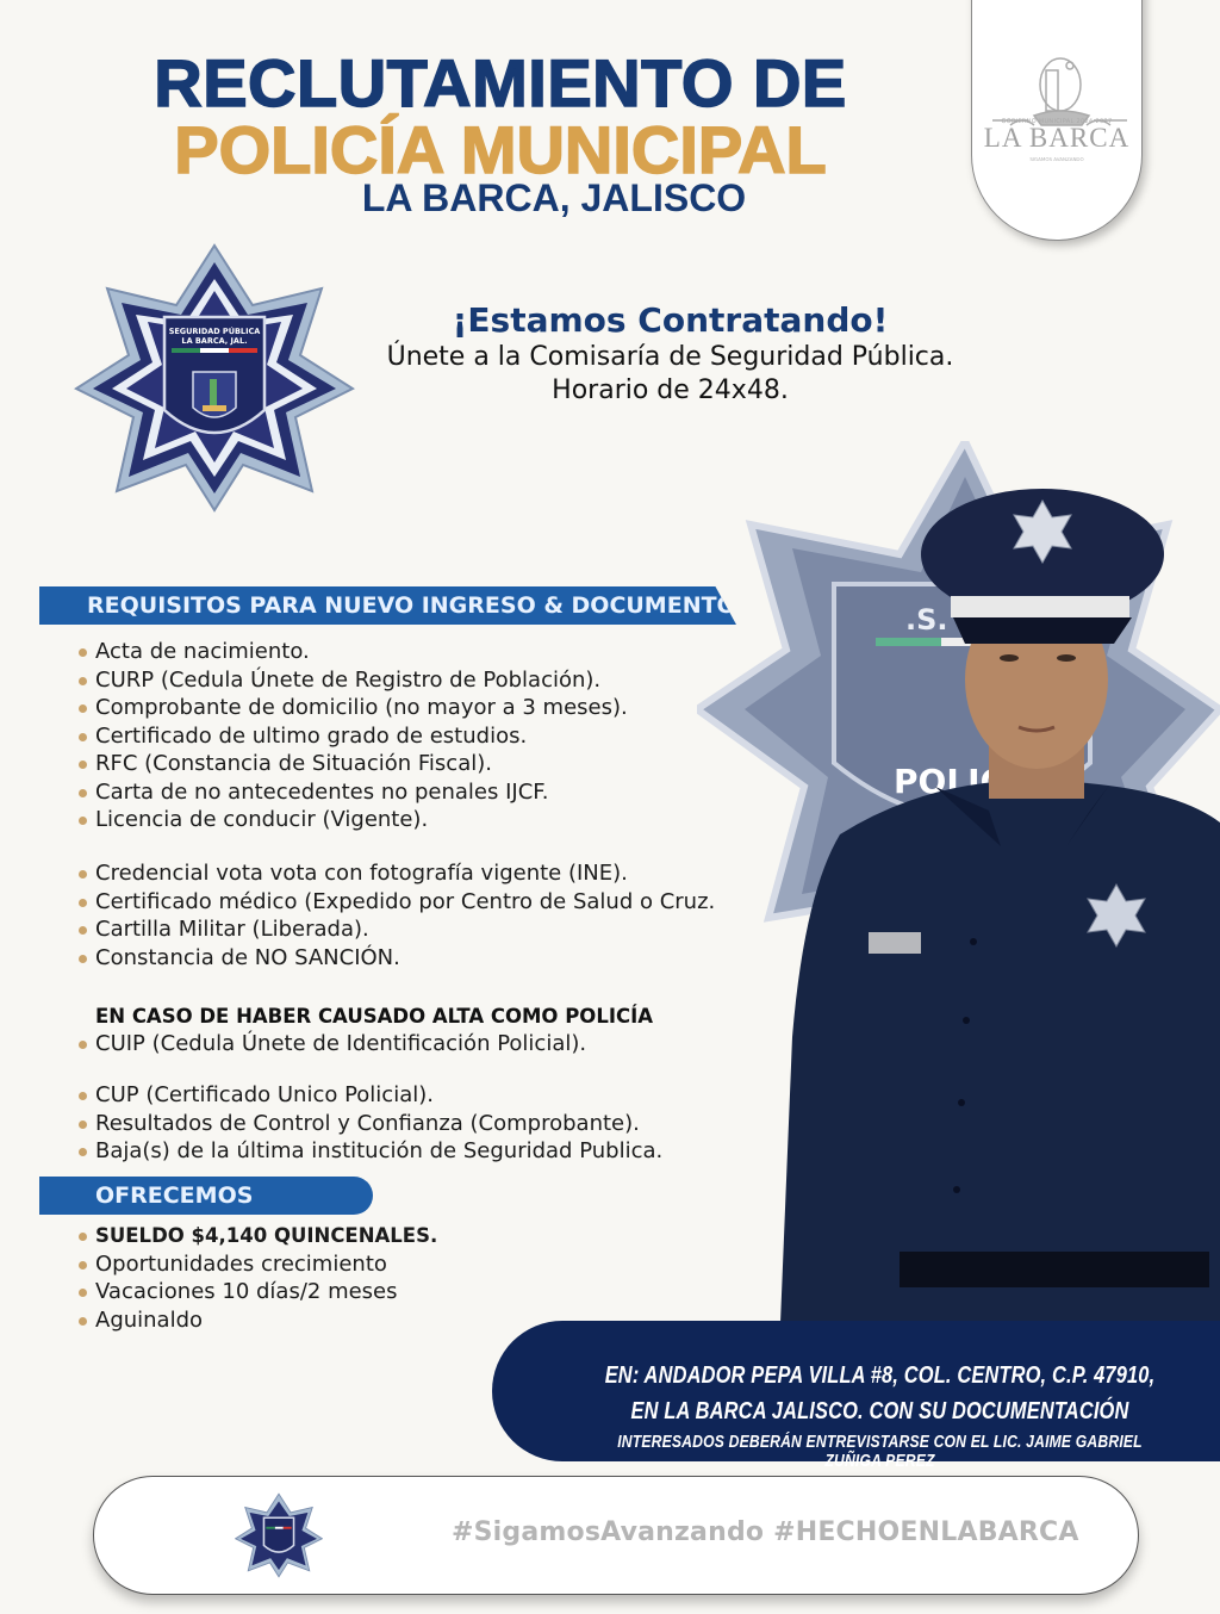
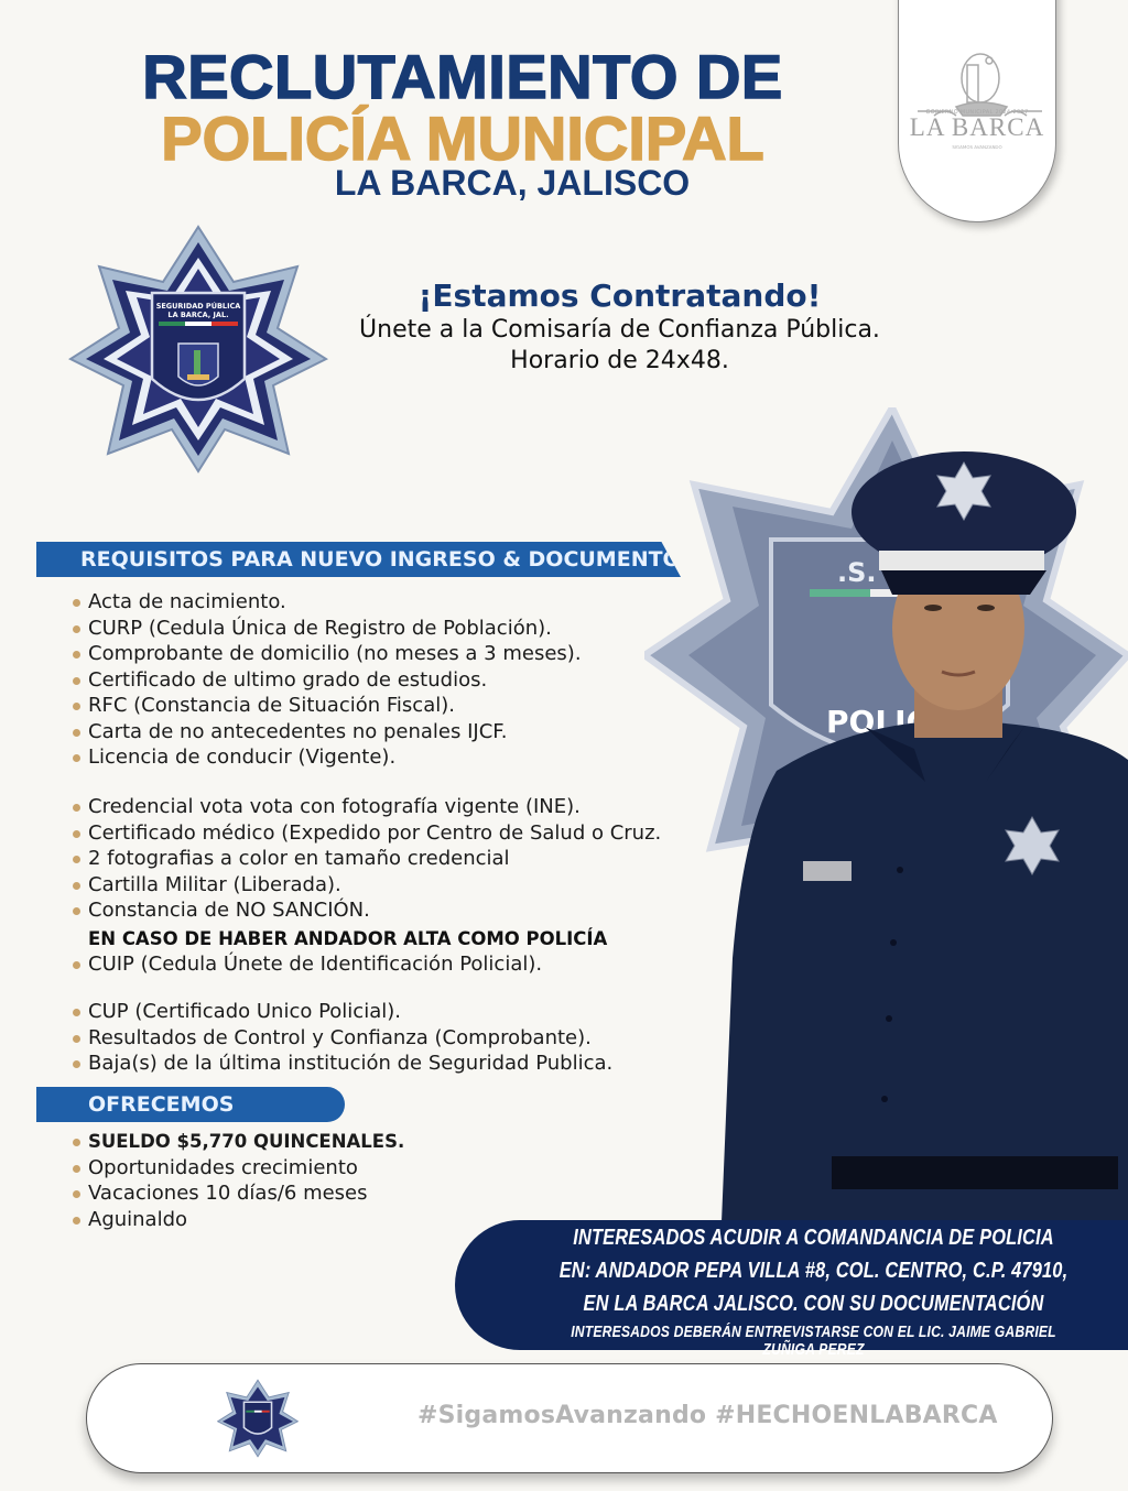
  RECLUTAMIENTO DE
  POLICÍA MUNICIPAL
  LA BARCA, JALISCO
  LA BARCA
  SEGURIDAD PÚBLICA
  LA BARCA, JAL.
  ¡Estamos Contratando!
- Únete a la Comisaría de Seguridad Pública.
+ Únete a la Comisaría de Confianza Pública.
  Horario de 24x48.
  .S.
  POLI
  REQUISITOS PARA NUEVO INGRESO & DOCUMENT
  Acta de nacimiento.
- CURP (Cedula Únete de Registro de Población).
+ CURP (Cedula Única de Registro de Población).
- Comprobante de domicilio (no mayor a 3 meses).
+ Comprobante de domicilio (no meses a 3 meses).
  Certificado de ultimo grado de estudios.
  RFC (Constancia de Situación Fiscal).
  Carta de no antecedentes no penales IJCF.
  Licencia de conducir (Vigente).
  Credencial vota vota con fotografía vigente (INE).
  Certificado médico (Expedido por Centro de Salud o Cruz.
+ 2 fotografias a color en tamaño credencial
  Cartilla Militar (Liberada).
  Constancia de NO SANCIÓN.
- EN CASO DE HABER CAUSADO ALTA COMO POLICÍA
+ EN CASO DE HABER ANDADOR ALTA COMO POLICÍA
  CUIP (Cedula Únete de Identificación Policial).
  CUP (Certificado Unico Policial).
  Resultados de Control y Confianza (Comprobante).
  Baja(s) de la última institución de Seguridad Publica.
  OFRECEMOS
- SUELDO $4,140 QUINCENALES.
+ SUELDO $5,770 QUINCENALES.
  Oportunidades crecimiento
- Vacaciones 10 días/2 meses
+ Vacaciones 10 días/6 meses
  Aguinaldo
+ INTERESADOS ACUDIR A COMANDANCIA DE POLICIA
  EN: ANDADOR PEPA VILLA #8, COL. CENTRO, C.P. 47910,
  EN LA BARCA JALISCO. CON SU DOCUMENTACIÓN
  INTERESADOS DEBERÁN ENTREVISTARSE CON EL LIC. JAIME GABRIEL ZUÑIGA PEREZ
  #SigamosAvanzando #HECHOENLABARCA
